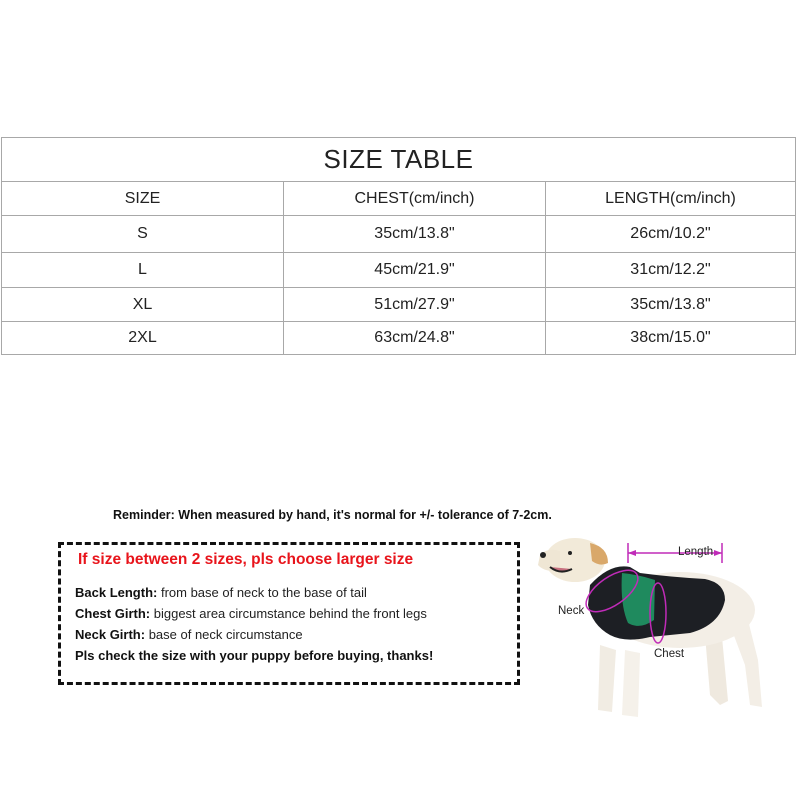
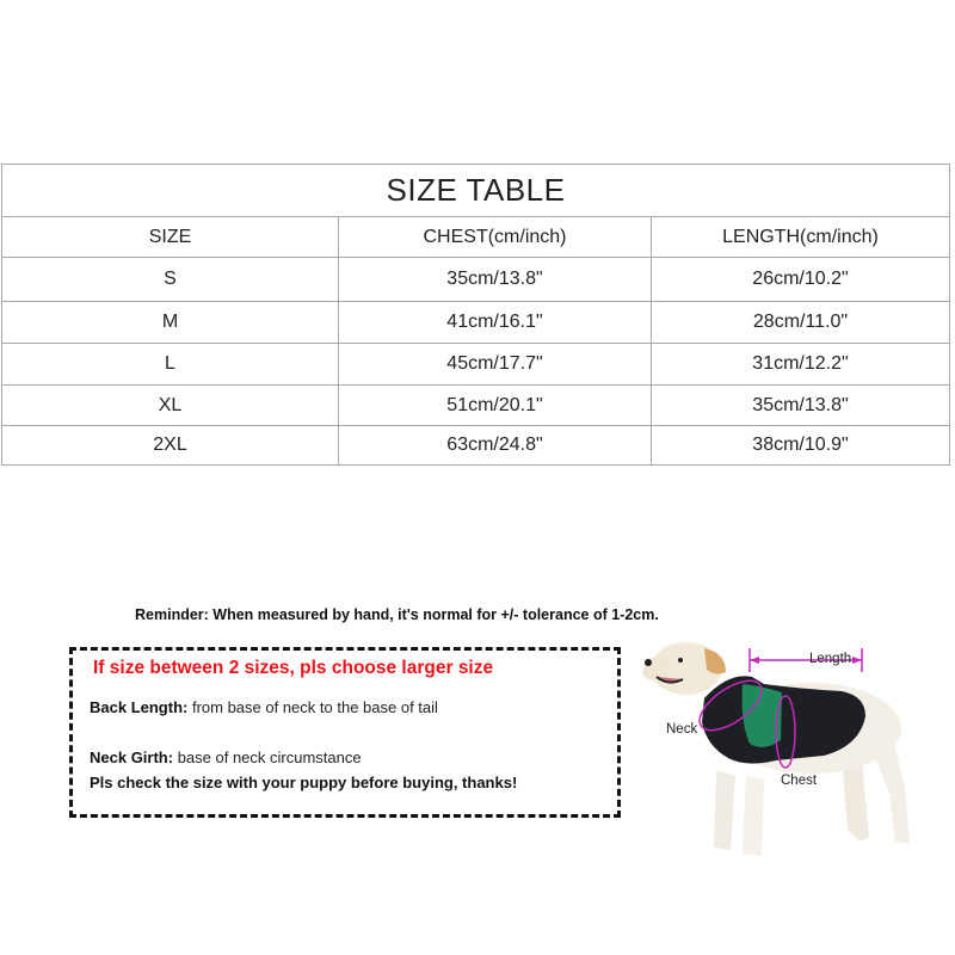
  SIZE TABLE
  SIZE	CHEST(cm/inch)	LENGTH(cm/inch)
  S	35cm/13.8"	26cm/10.2"
+ M	41cm/16.1"	28cm/11.0"
- L	45cm/21.9"	31cm/12.2"
+ L	45cm/17.7"	31cm/12.2"
- XL	51cm/27.9"	35cm/13.8"
+ XL	51cm/20.1"	35cm/13.8"
- 2XL	63cm/24.8"	38cm/15.0"
+ 2XL	63cm/24.8"	38cm/10.9"
- Reminder: When measured by hand, it's normal for +/- tolerance of 7-2cm.
+ Reminder: When measured by hand, it's normal for +/- tolerance of 1-2cm.
  If size between 2 sizes, pls choose larger size
  Back Length: from base of neck to the base of tail
- Chest Girth: biggest area circumstance behind the front legs
  Neck Girth: base of neck circumstance
  Pls check the size with your puppy before buying, thanks!
  Length
  Neck
  Chest
